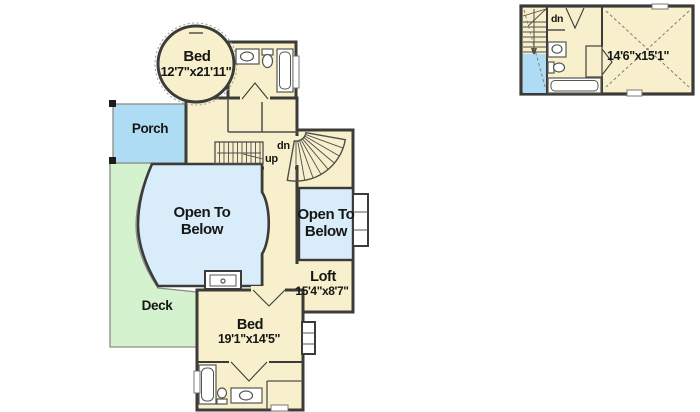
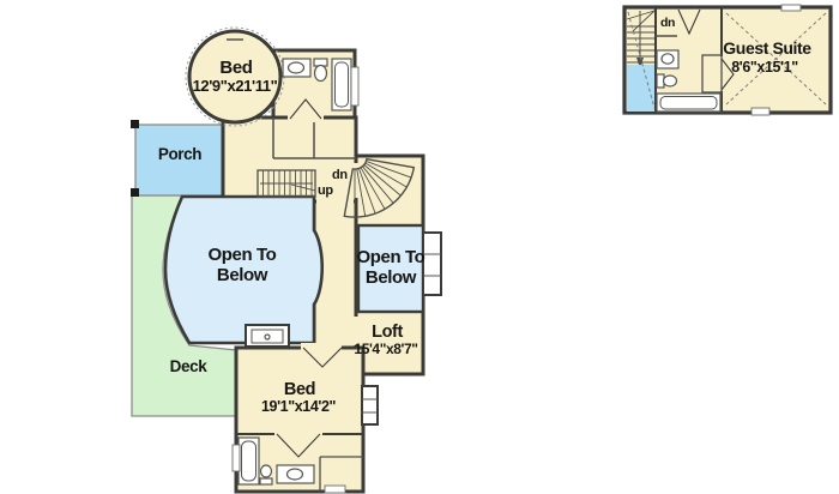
  Bed
- 12'7"x21'11"
+ 12'9"x21'11"
  Porch
  Open To
  Below
  Open To
  Below
  Loft
  15'4"x8'7"
  Deck
  Bed
- 19'1"x14'5"
+ 19'1"x14'2"
  up
  dn
  dn
+ Guest Suite
- 14'6"x15'1"
+ 8'6"x15'1"
